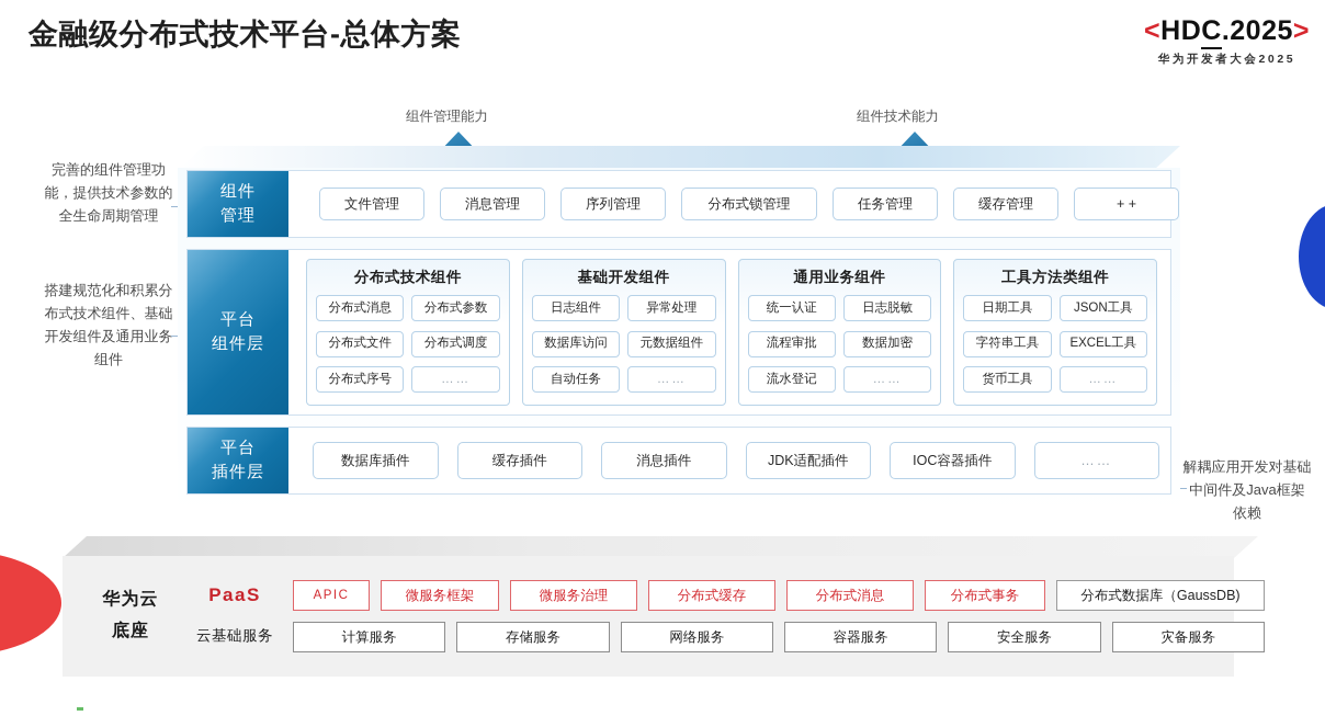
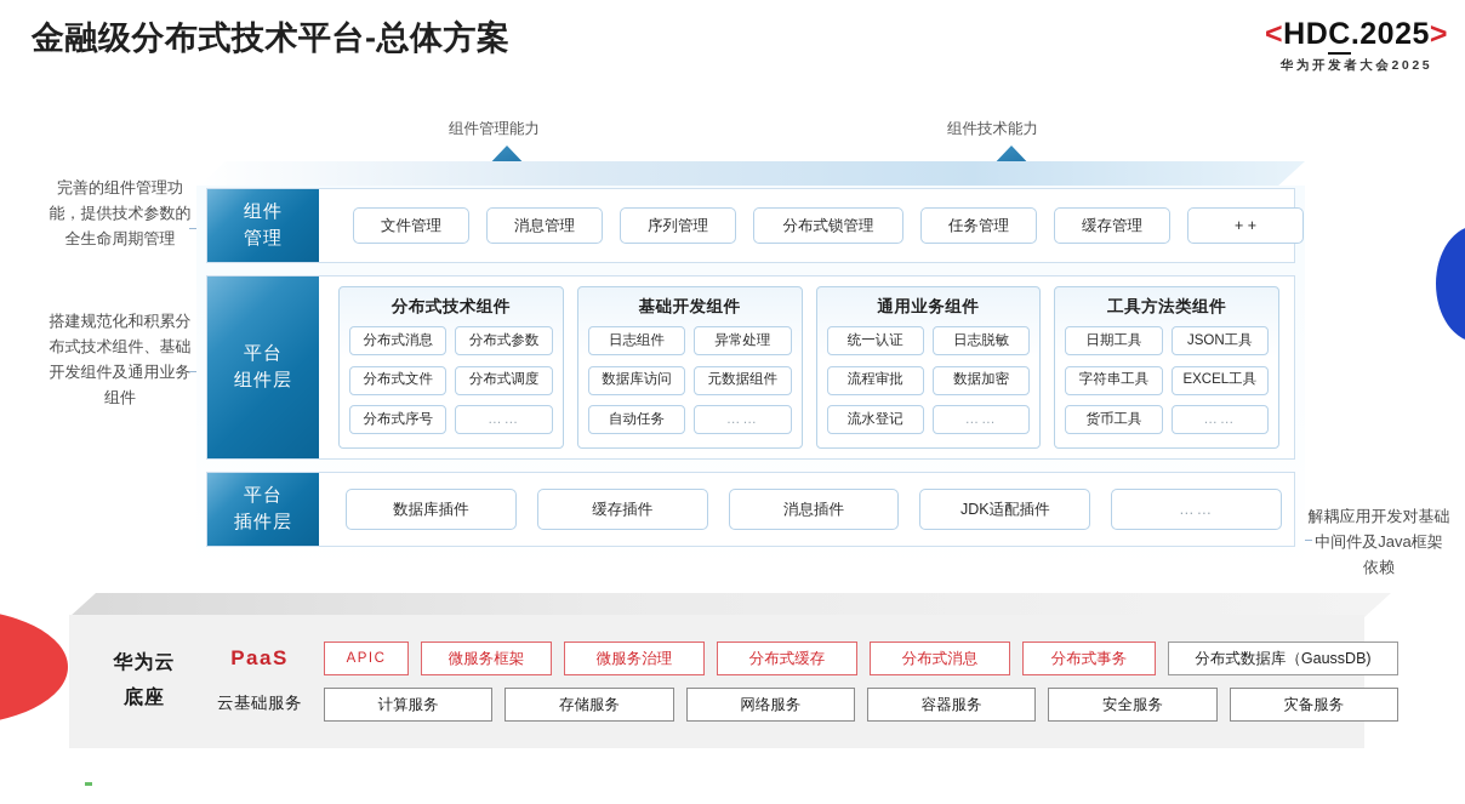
  金融级分布式技术平台-总体方案
  <HDC.2025>
  华为开发者大会2025
  组件管理能力
  组件技术能力
  完善的组件管理功能，提供技术参数的全生命周期管理
  搭建规范化和积累分布式技术组件、基础开发组件及通用业务组件
  解耦应用开发对基础中间件及Java框架依赖
  组件
  管理
  文件管理
  消息管理
  序列管理
  分布式锁管理
  任务管理
  缓存管理
  + +
  平台
  组件层
  分布式技术组件
  分布式消息
  分布式参数
  分布式文件
  分布式调度
  分布式序号
  ……
  基础开发组件
  日志组件
  异常处理
  数据库访问
  元数据组件
  自动任务
  ……
  通用业务组件
  统一认证
  日志脱敏
  流程审批
  数据加密
  流水登记
  ……
  工具方法类组件
  日期工具
  JSON工具
  字符串工具
  EXCEL工具
  货币工具
  ……
  平台
  插件层
  数据库插件
  缓存插件
  消息插件
  JDK适配插件
- IOC容器插件
  ……
  华为云
  底座
  PaaS
  APIC
  微服务框架
  微服务治理
  分布式缓存
  分布式消息
  分布式事务
  分布式数据库（GaussDB)
  云基础服务
  计算服务
  存储服务
  网络服务
  容器服务
  安全服务
  灾备服务
